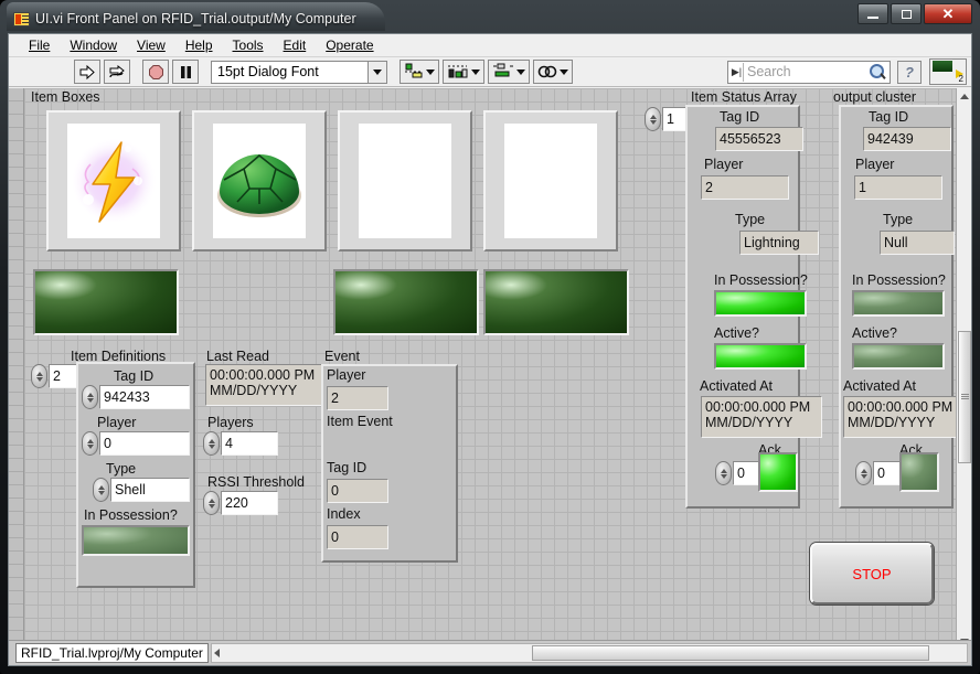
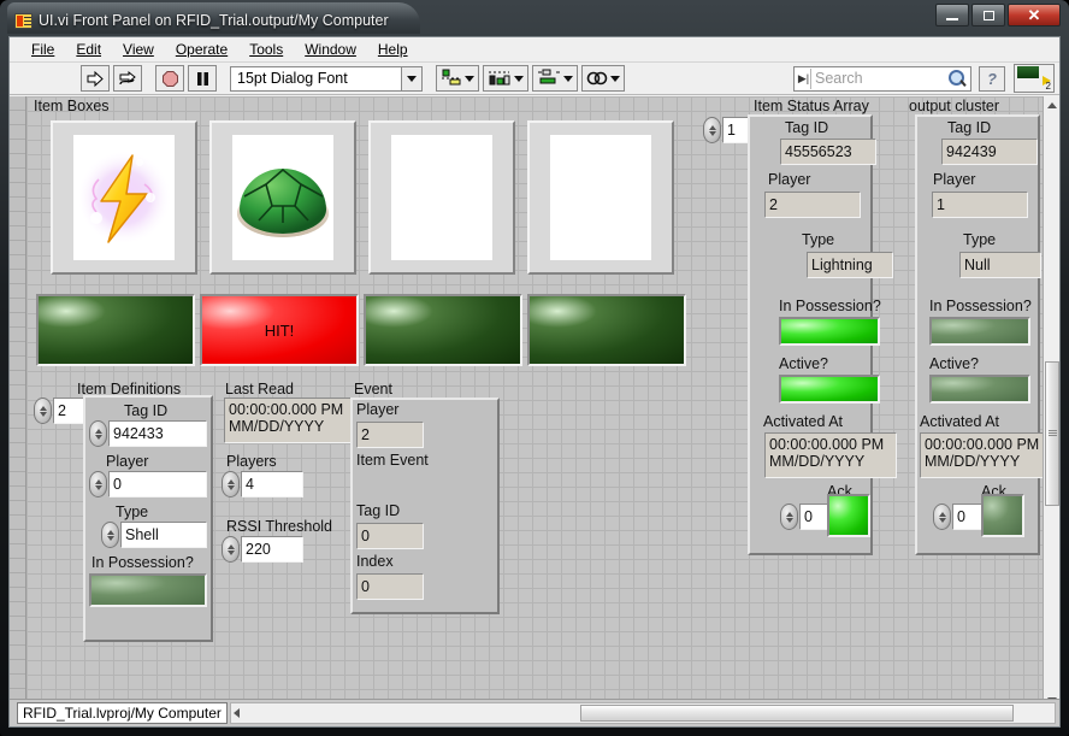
  UI.vi Front Panel on RFID_Trial.output/My Computer
  ✕
  File
- Window
+ Edit
  View
- Help
+ Operate
  Tools
- Edit
+ Window
- Operate
+ Help
  15pt Dialog Font
  ▶|
  Search
  ?
  2
  Item Boxes
+ HIT!
  Item Definitions
  2
  Tag ID
  942433
  Player
  0
  Type
  Shell
  In Possession?
  Last Read
  00:00:00.000 PM
  MM/DD/YYYY
  Players
  4
  RSSI Threshold
  220
  Event
  Player
  2
  Item Event
  Tag ID
  0
  Index
  0
  Item Status Array
  1
  Tag ID
  45556523
  Player
  2
  Type
  Lightning
  In Possession?
  Active?
  Activated At
  00:00:00.000 PM
  MM/DD/YYYY
  Ack
  0
  output cluster
  Tag ID
  942439
  Player
  1
  Type
  Null
  In Possession?
  Active?
  Activated At
  00:00:00.000 PM
  MM/DD/YYYY
  Ack
  0
- STOP
  RFID_Trial.lvproj/My Computer
